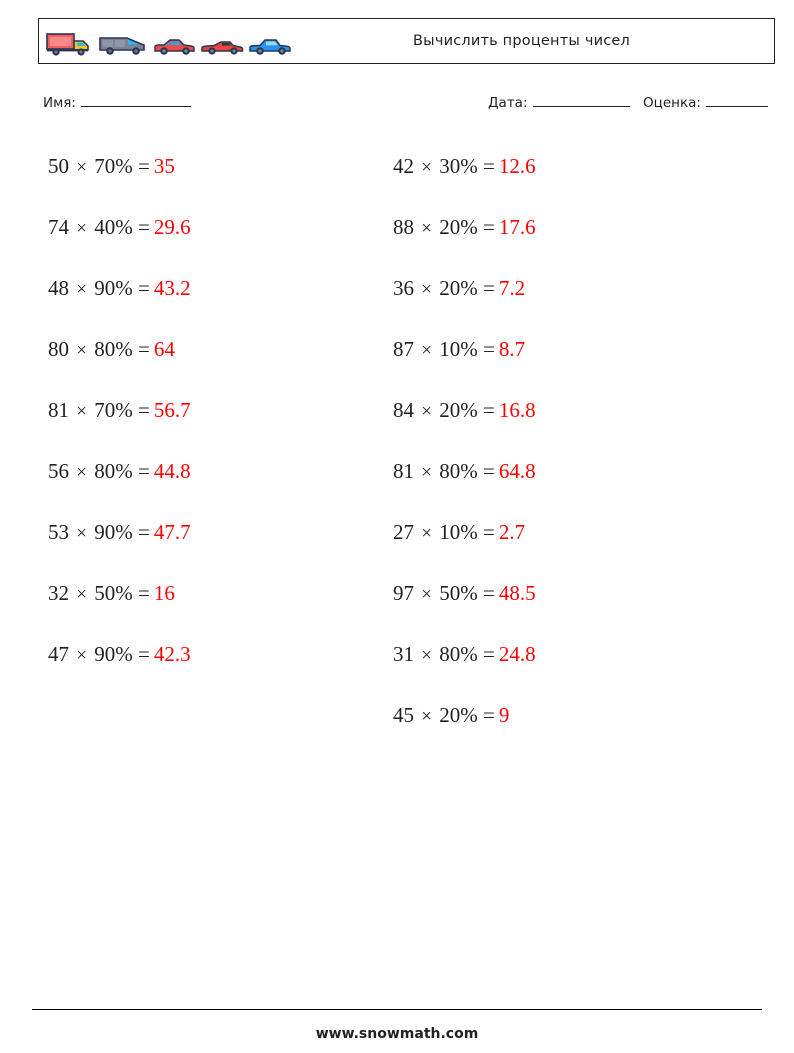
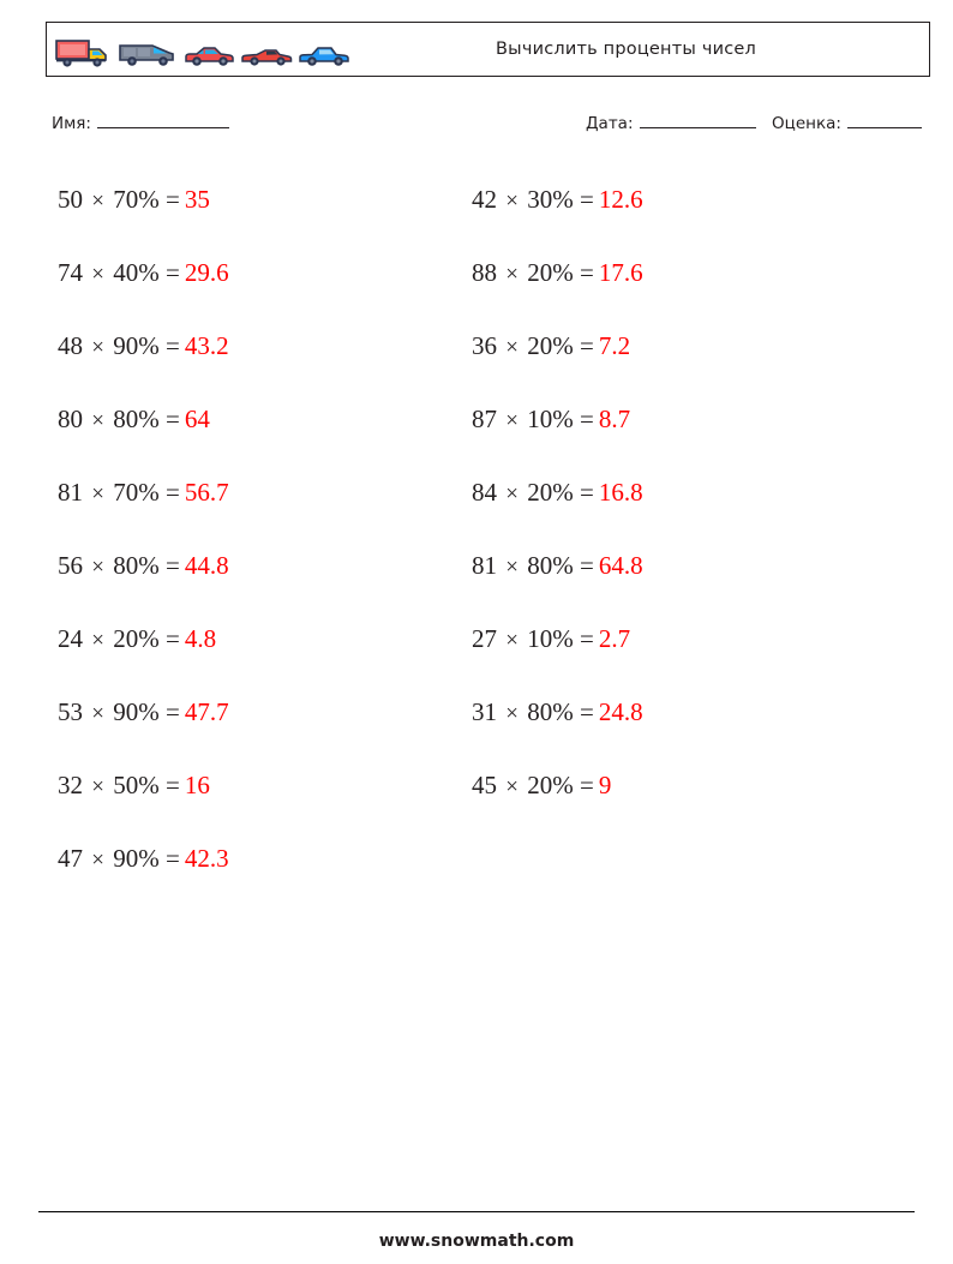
  Вычислить проценты чисел
  Имя:
  Дата:
  Оценка:
  50 × 70% = 35
  74 × 40% = 29.6
  48 × 90% = 43.2
  80 × 80% = 64
  81 × 70% = 56.7
  56 × 80% = 44.8
+ 24 × 20% = 4.8
  53 × 90% = 47.7
  32 × 50% = 16
  47 × 90% = 42.3
  42 × 30% = 12.6
  88 × 20% = 17.6
  36 × 20% = 7.2
  87 × 10% = 8.7
  84 × 20% = 16.8
  81 × 80% = 64.8
  27 × 10% = 2.7
- 97 × 50% = 48.5
  31 × 80% = 24.8
  45 × 20% = 9
  www.snowmath.com
